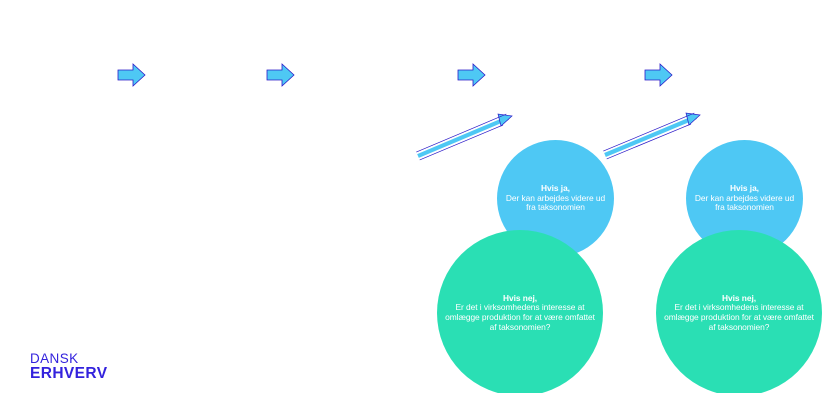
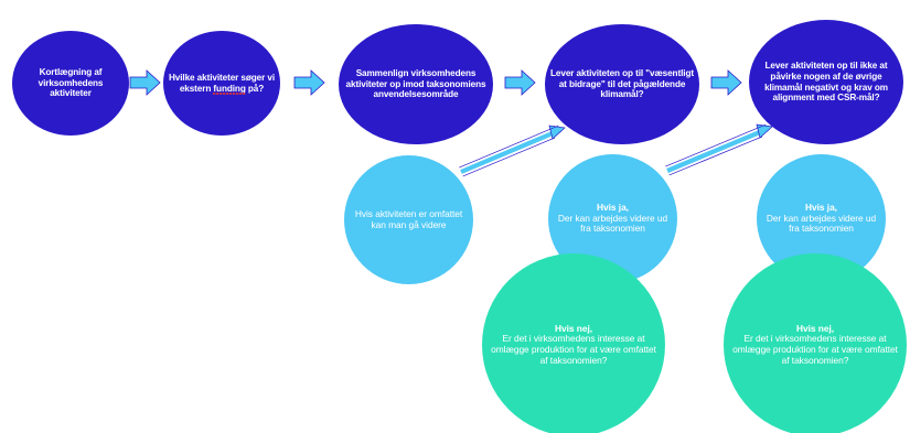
+ Kortlægning af virksomhedens aktiviteter
+ Hvilke aktiviteter søger vi ekstern funding på?
+ Sammenlign virksomhedens aktiviteter op imod taksonomiens anvendelsesområde
+ Lever aktiviteten op til "væsentligt at bidrage" til det pågældende klimamål?
+ Lever aktiviteten op til ikke at påvirke nogen af de øvrige klimamål negativt og krav om alignment med CSR-mål?
+ Hvis aktiviteten er omfattet kan man gå videre
  Hvis ja,
  Der kan arbejdes videre ud fra taksonomien
  Hvis ja,
  Der kan arbejdes videre ud fra taksonomien
  Hvis nej,
  Er det i virksomhedens interesse at omlægge produktion for at være omfattet af taksonomien?
  Hvis nej,
  Er det i virksomhedens interesse at omlægge produktion for at være omfattet af taksonomien?
- DANSK
- ERHVERV
